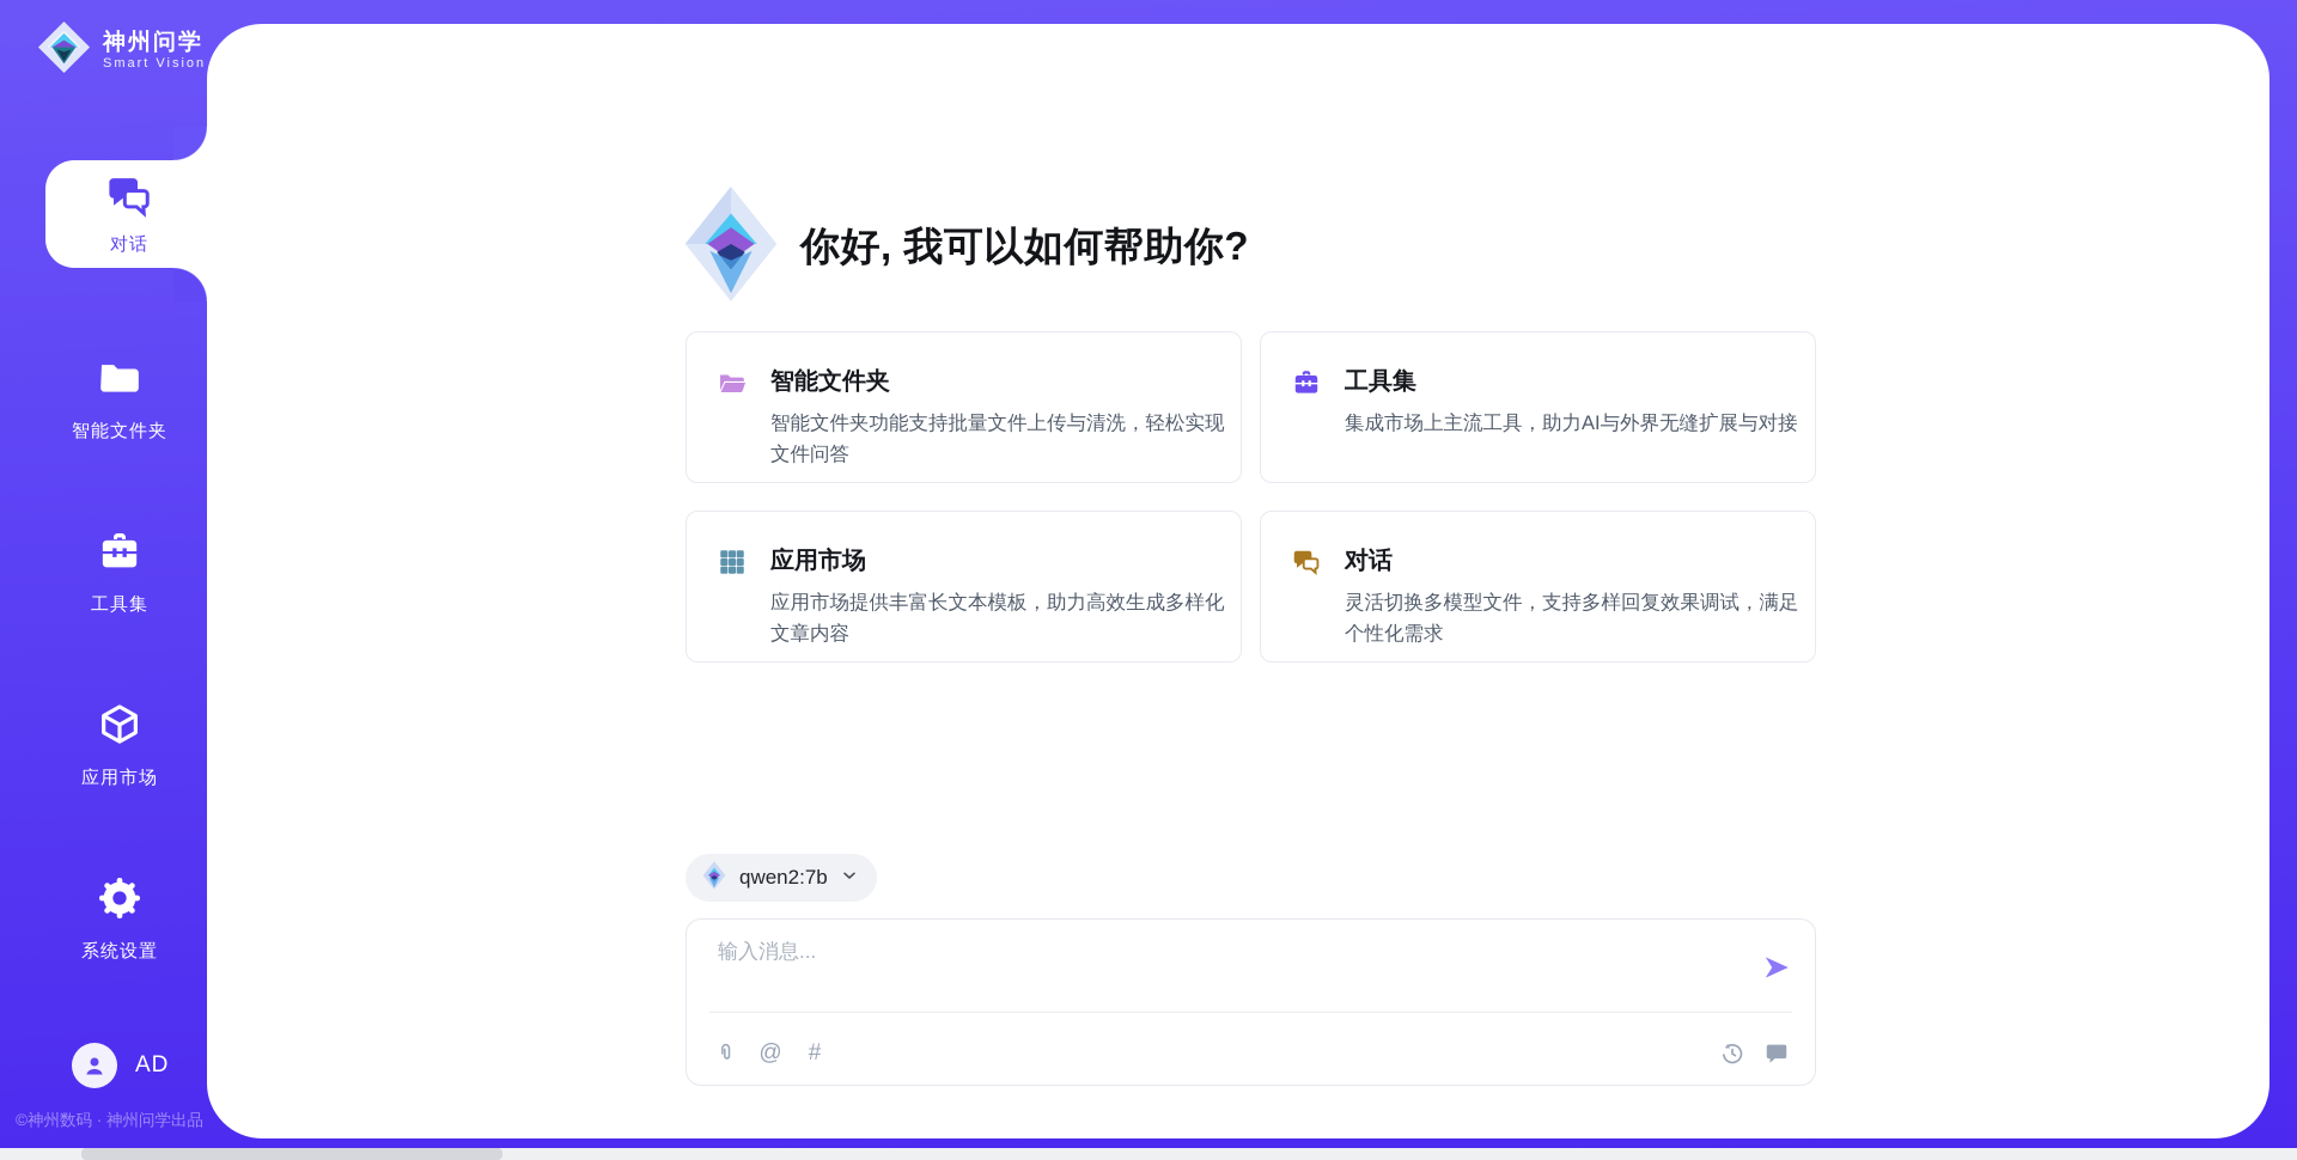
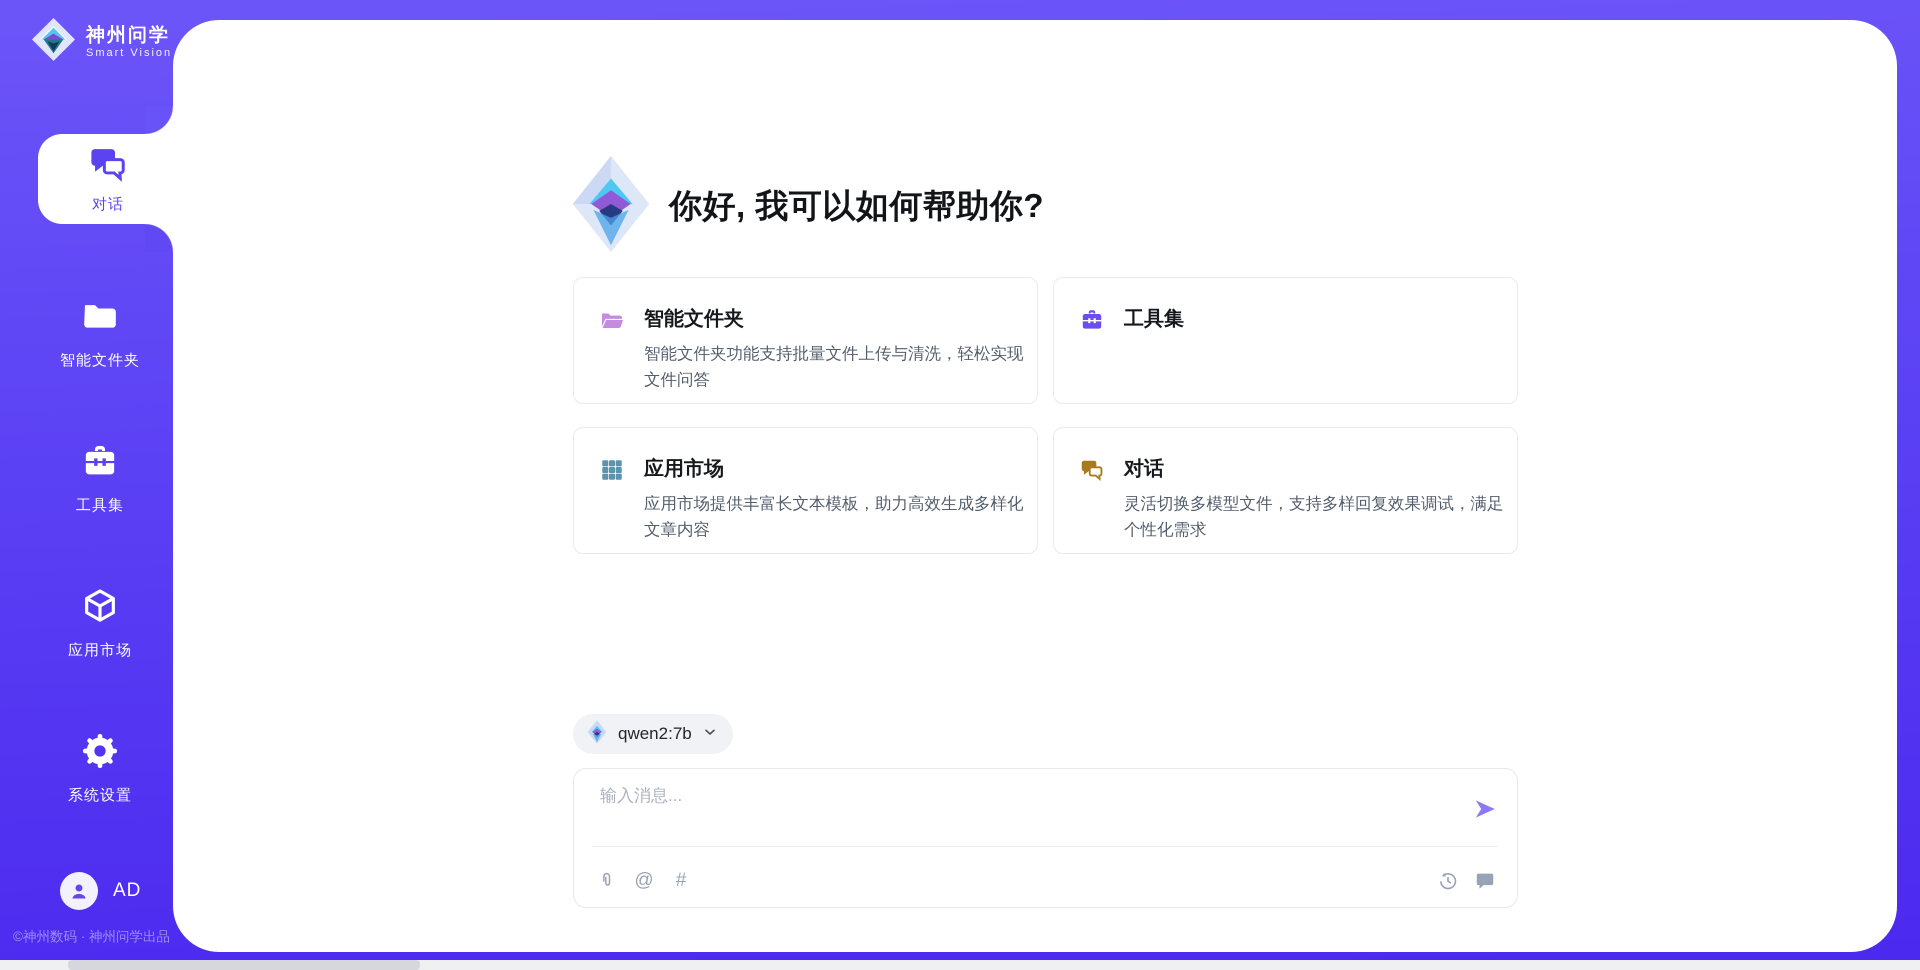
  神州问学
  Smart Vision
  对话
  智能文件夹
  工具集
  应用市场
  系统设置
  AD
  ©神州数码 · 神州问学出品
  你好, 我可以如何帮助你?
  智能文件夹
  智能文件夹功能支持批量文件上传与清洗，轻松实现文件问答
  工具集
- 集成市场上主流工具，助力AI与外界无缝扩展与对接
  应用市场
  应用市场提供丰富长文本模板，助力高效生成多样化文章内容
  对话
  灵活切换多模型文件，支持多样回复效果调试，满足个性化需求
  qwen2:7b
  输入消息...
  @
  #
